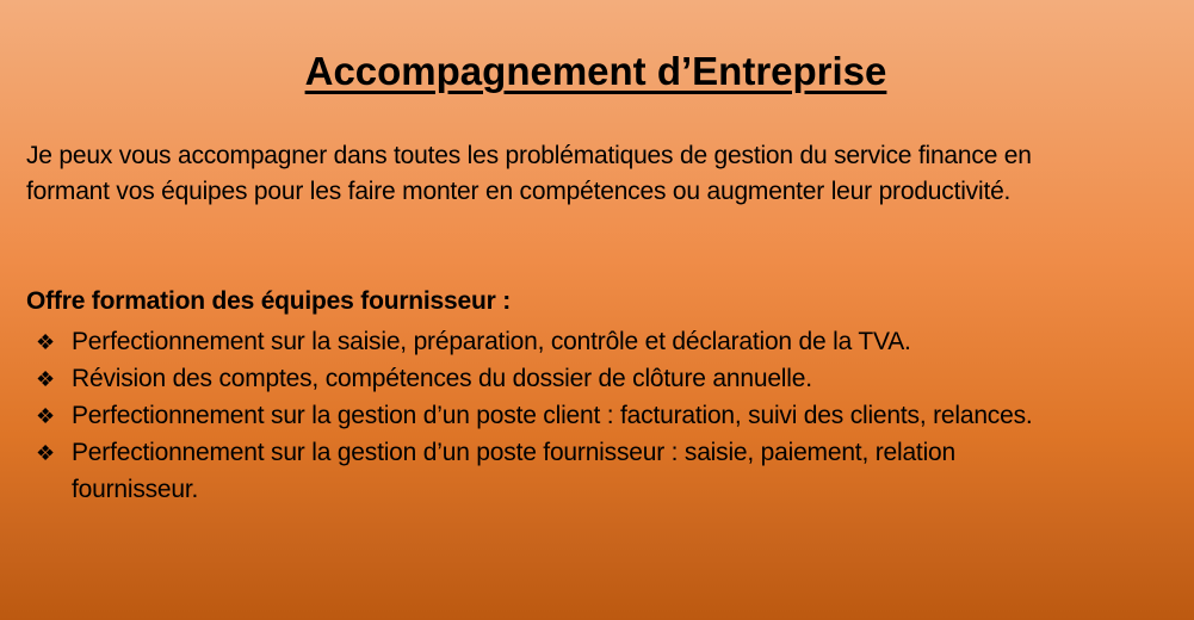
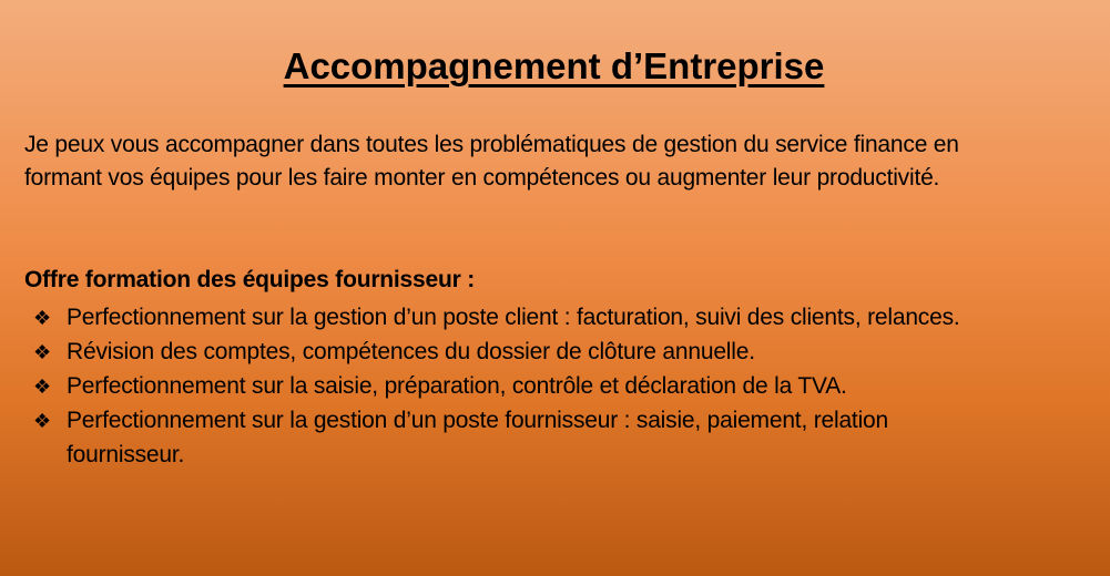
  Accompagnement d’Entreprise
  Je peux vous accompagner dans toutes les problématiques de gestion du service finance en
  formant vos équipes pour les faire monter en compétences ou augmenter leur productivité.
  Offre formation des équipes fournisseur :
  ❖
- Perfectionnement sur la saisie, préparation, contrôle et déclaration de la TVA.
+ Perfectionnement sur la gestion d’un poste client : facturation, suivi des clients, relances.
  ❖
  Révision des comptes, compétences du dossier de clôture annuelle.
  ❖
- Perfectionnement sur la gestion d’un poste client : facturation, suivi des clients, relances.
+ Perfectionnement sur la saisie, préparation, contrôle et déclaration de la TVA.
  ❖
  Perfectionnement sur la gestion d’un poste fournisseur : saisie, paiement, relation
  fournisseur.
